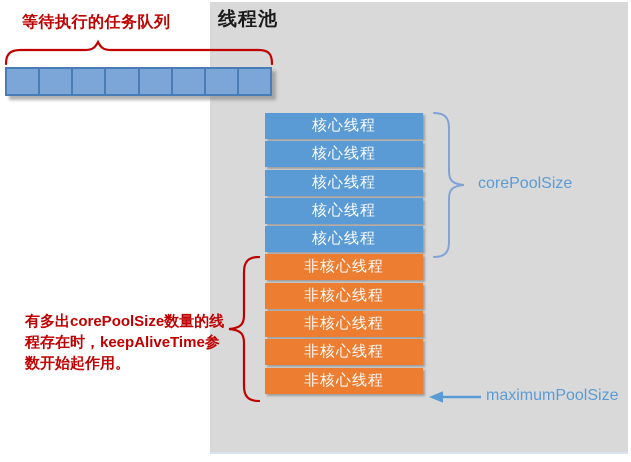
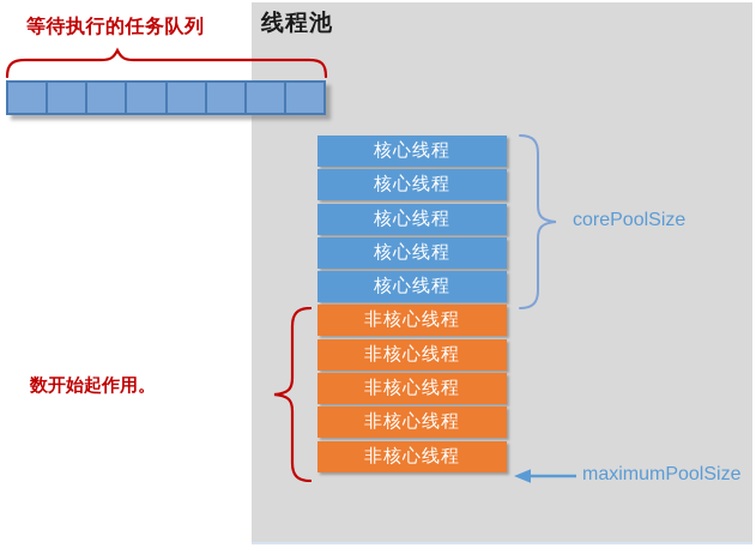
  线程池
  等待执行的任务队列
  核心线程
  核心线程
  核心线程
  核心线程
  核心线程
  非核心线程
  非核心线程
  非核心线程
  非核心线程
  非核心线程
  corePoolSize
- 有多出corePoolSize数量的线
- 程存在时，keepAliveTime参
  数开始起作用。
  maximumPoolSize
